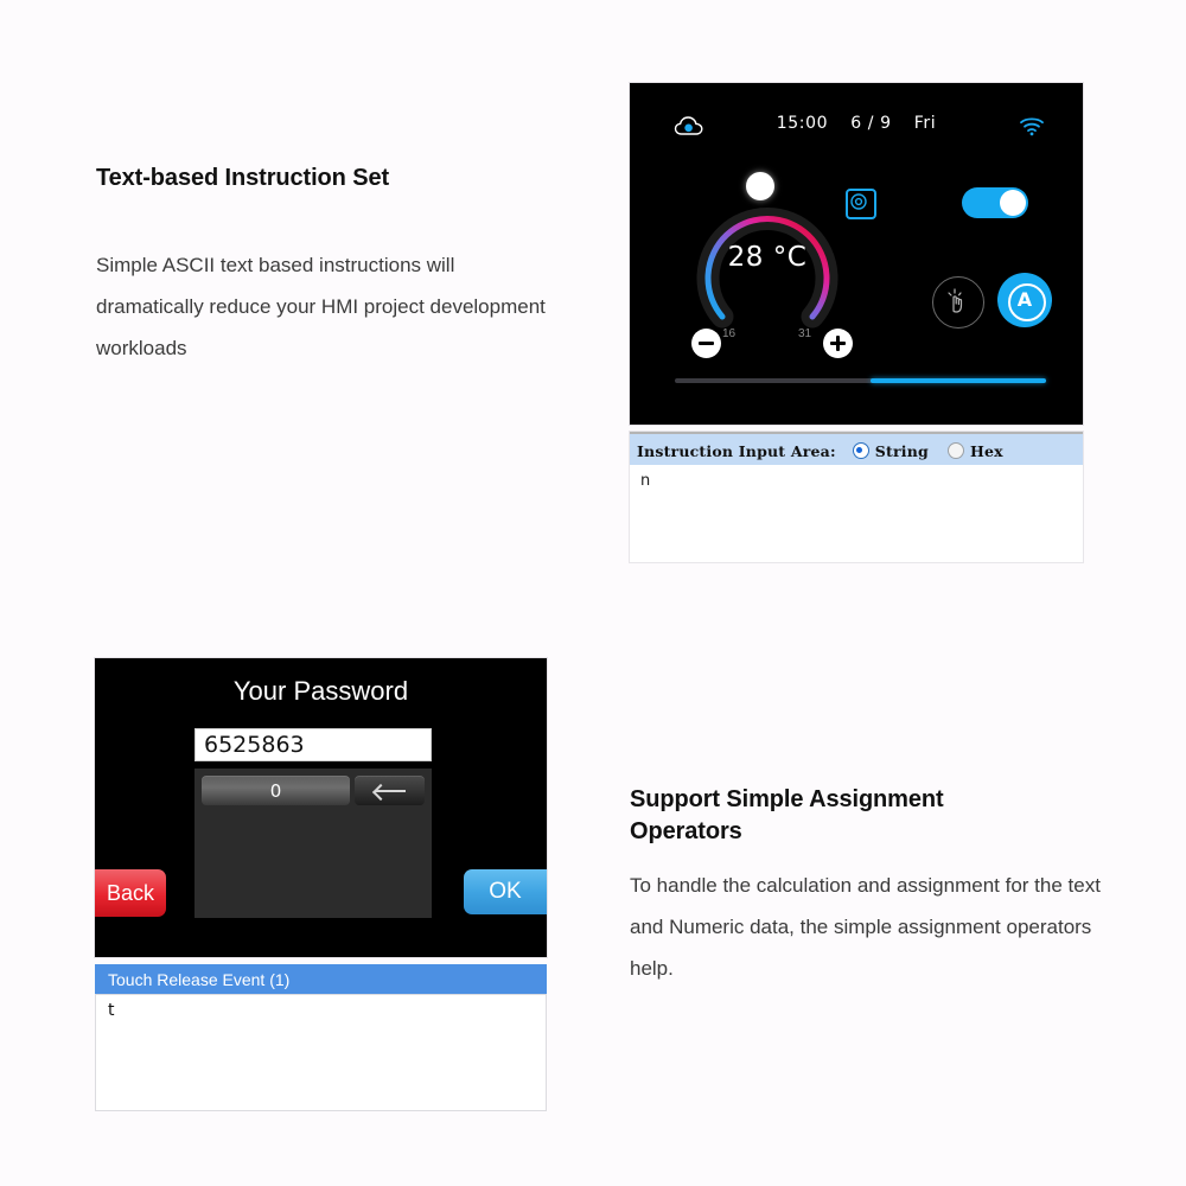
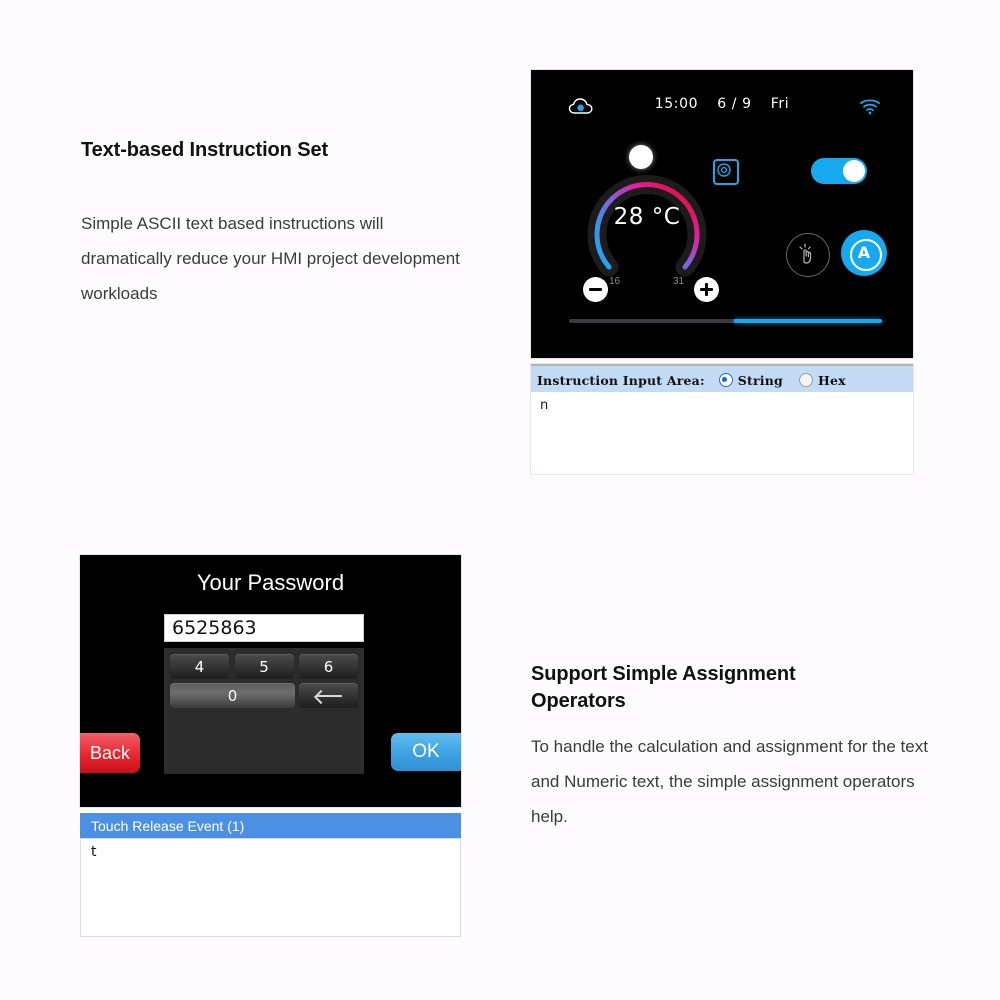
  Text-based Instruction Set
  Simple ASCII text based instructions will dramatically reduce your HMI project development workloads
  15:00 6 / 9 Fri
  28 °C
  16
  31
  A
  Instruction Input Area:
  String
  Hex
  n
  Your Password
  6525863
+ 4
+ 5
+ 6
  0
  Back
  OK
  Touch Release Event (1)
  t
  Support Simple Assignment Operators
- To handle the calculation and assignment for the text and Numeric data, the simple assignment operators help.
+ To handle the calculation and assignment for the text and Numeric text, the simple assignment operators help.
